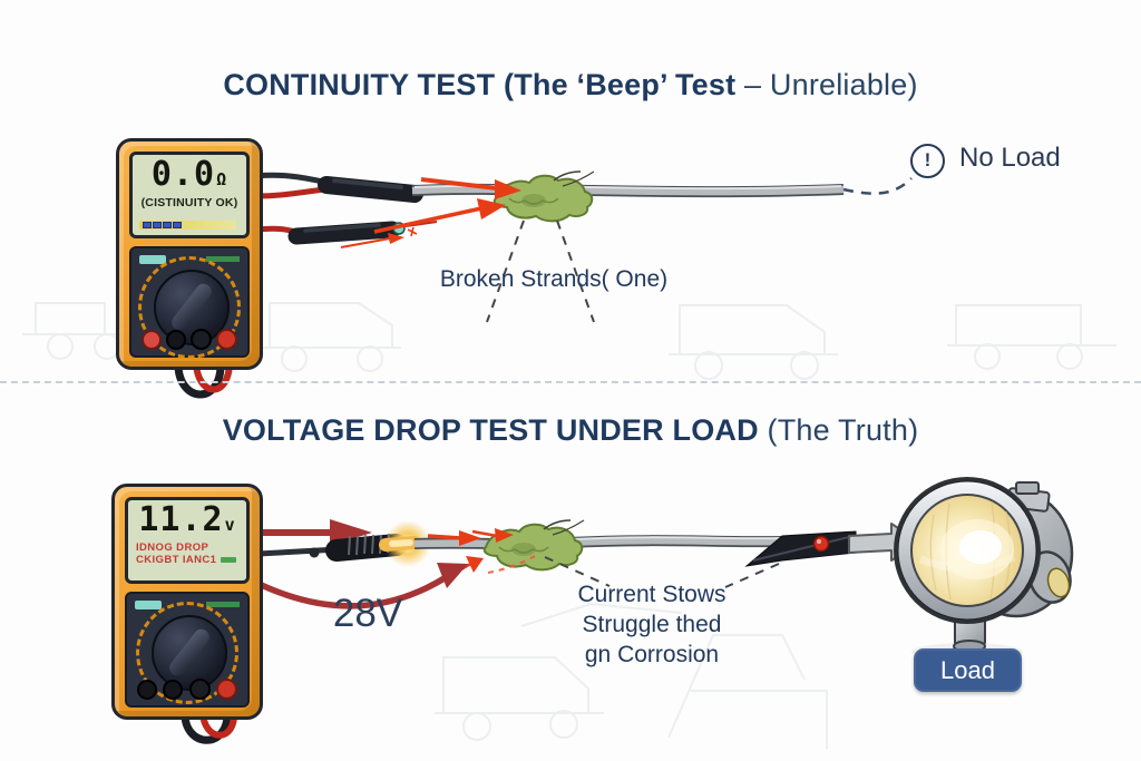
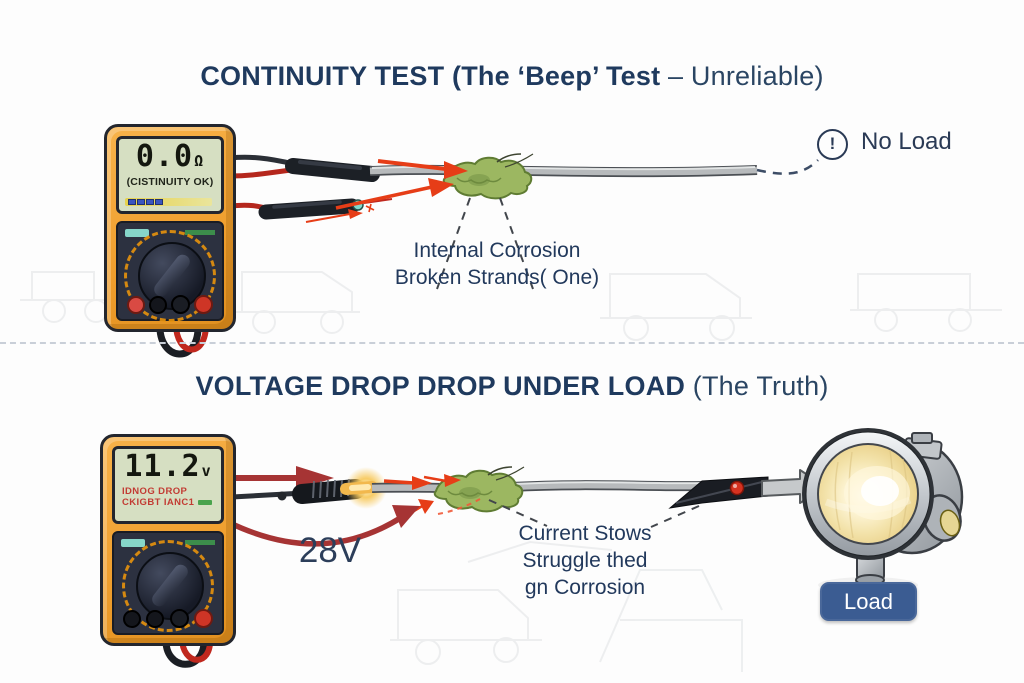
  CONTINUITY TEST (The ‘Beep’ Test – Unreliable)
- VOLTAGE DROP TEST UNDER LOAD (The Truth)
+ VOLTAGE DROP DROP UNDER LOAD (The Truth)
  0.0Ω
  (CISTINUITY OK)
  11.2v
  IDNOG DROP
  CKIGBT IANC1
  !
  No Load
+ Internal Corrosion
  Broken Strands( One)
  28V
  Current Stows
  Struggle thed
  gn Corrosion
  Load
